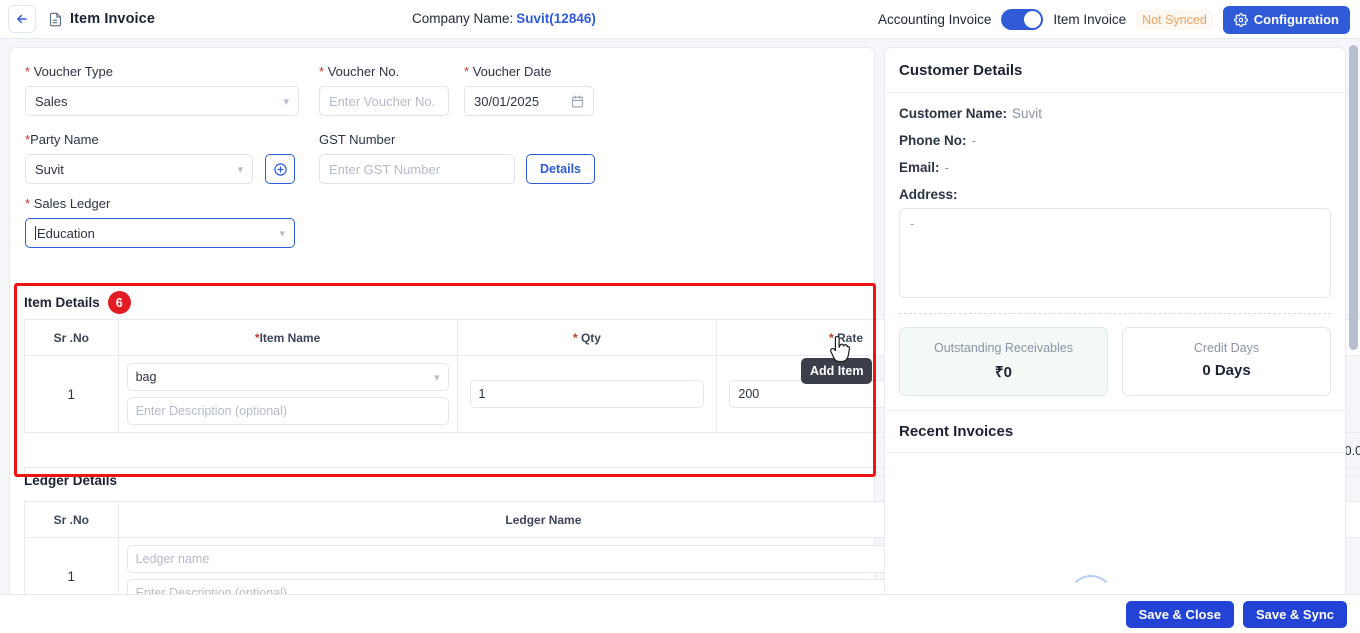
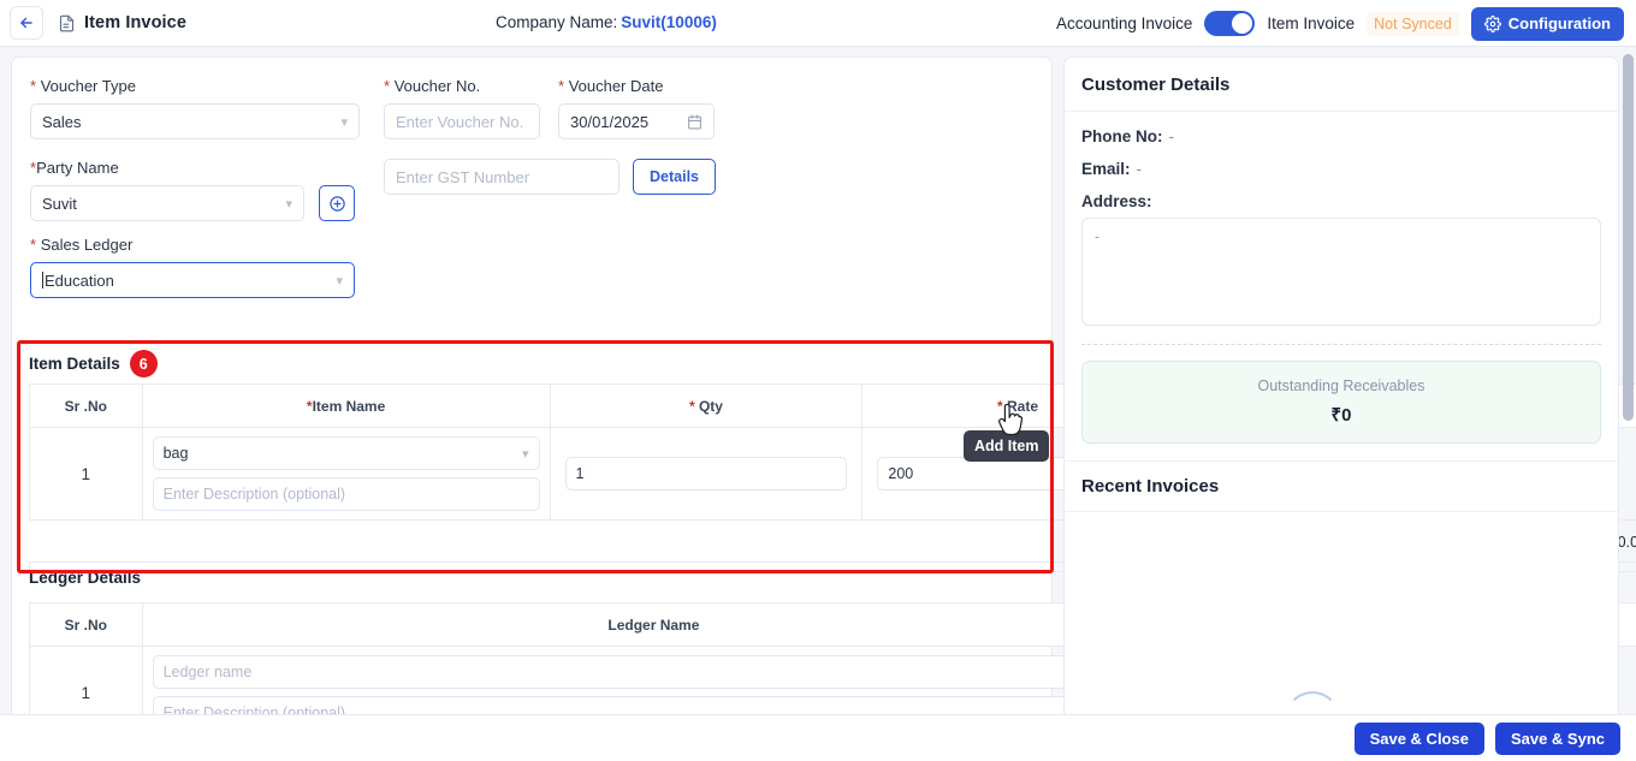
  Item Invoice
- Company Name: Suvit(12846)
+ Company Name: Suvit(10006)
  Accounting Invoice
  Item Invoice
  Not Synced
  Configuration
  * Voucher Type
  Sales
  ▾
  * Voucher No.
  Enter Voucher No.
  * Voucher Date
  30/01/2025
  *Party Name
  Suvit
  ▾
- GST Number
  Enter GST Number
  Details
  * Sales Ledger
  Education
  ▾
  Item Details
  6
  1	bag ▾ Enter Description (optional)	1	200
  Add Item
  Ledger Details
  1	Ledger name Enter Description (optional)
  Customer Details
- Customer Name: Suvit
  Phone No: -
  Email: -
  Address:
  -
  Outstanding Receivables
  ₹0
- Credit Days
- 0 Days
  Recent Invoices
  Save & Close
  Save & Sync
